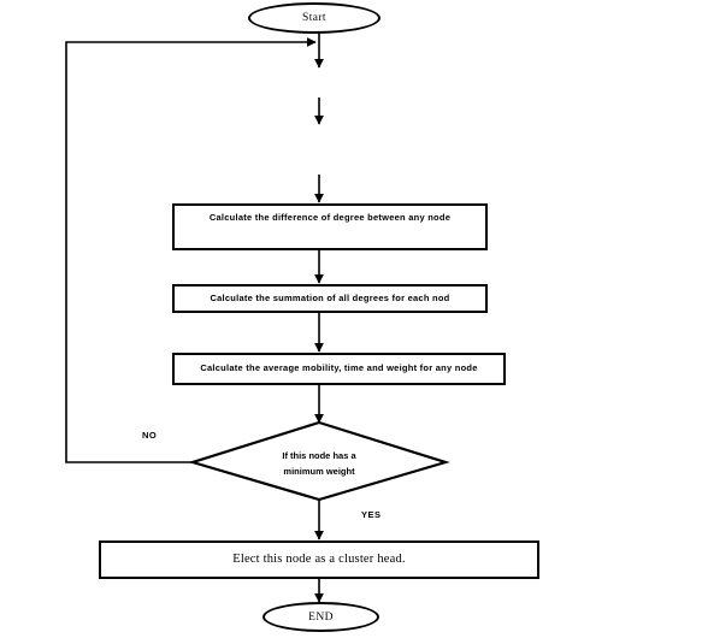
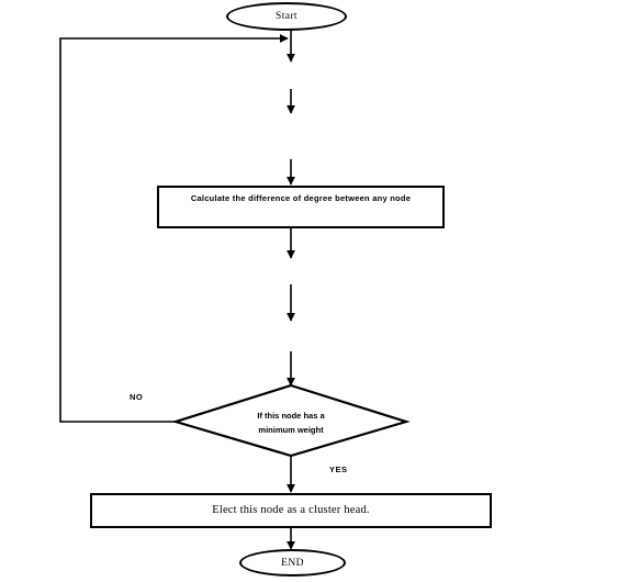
  Start
  Calculate the difference of degree between any node
- Calculate the summation of all degrees for each nod
- Calculate the average mobility, time and weight for any node
  If this node has a
  minimum weight
  NO
  YES
  Elect this node as a cluster head.
  END
